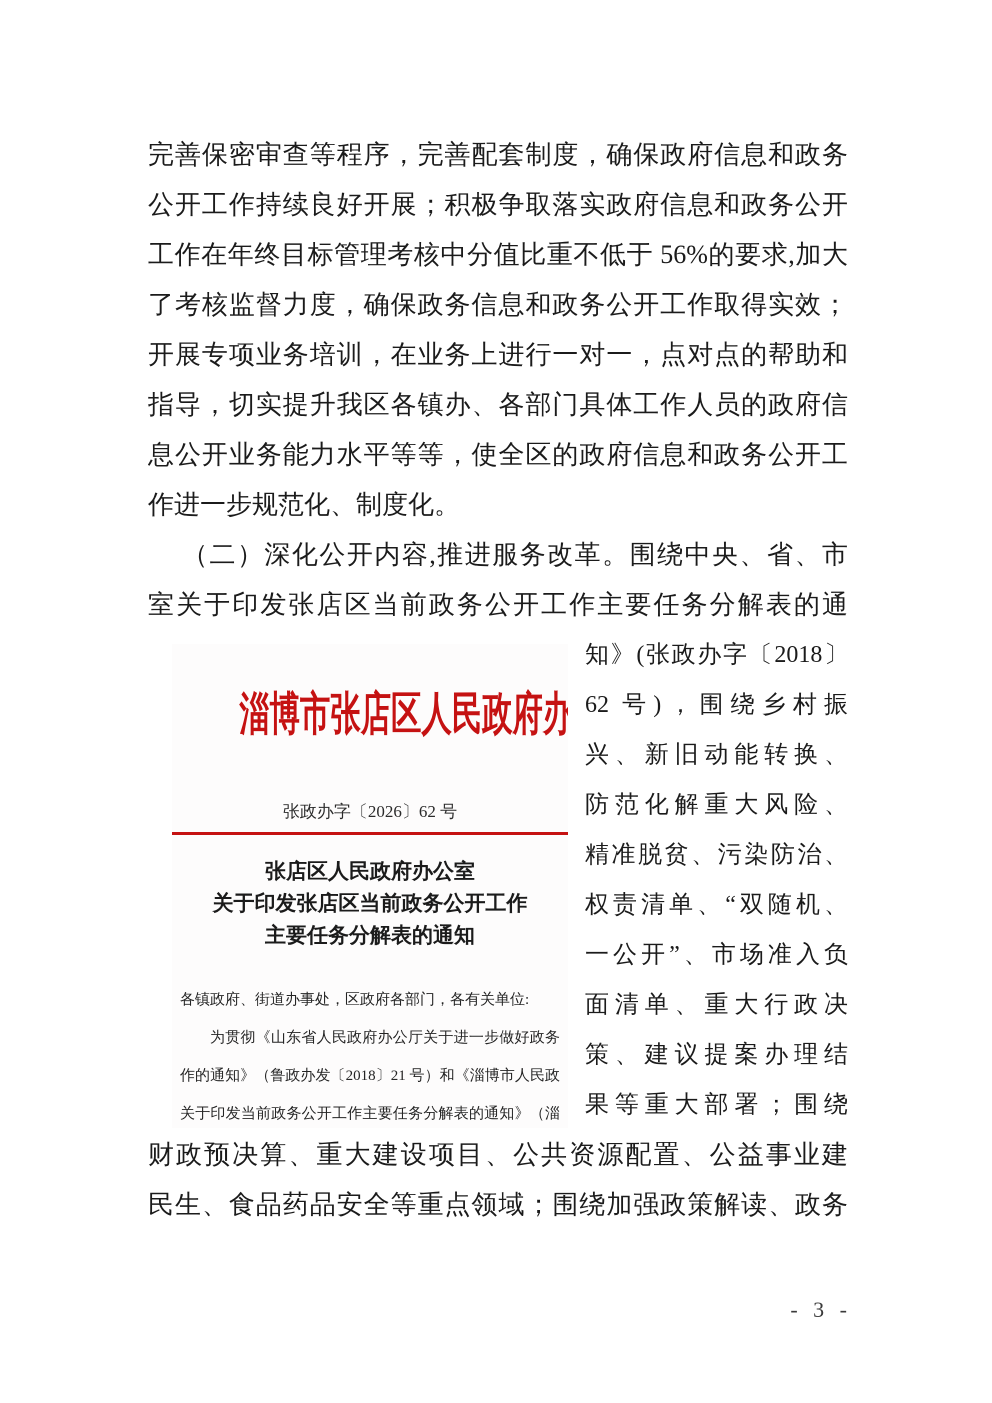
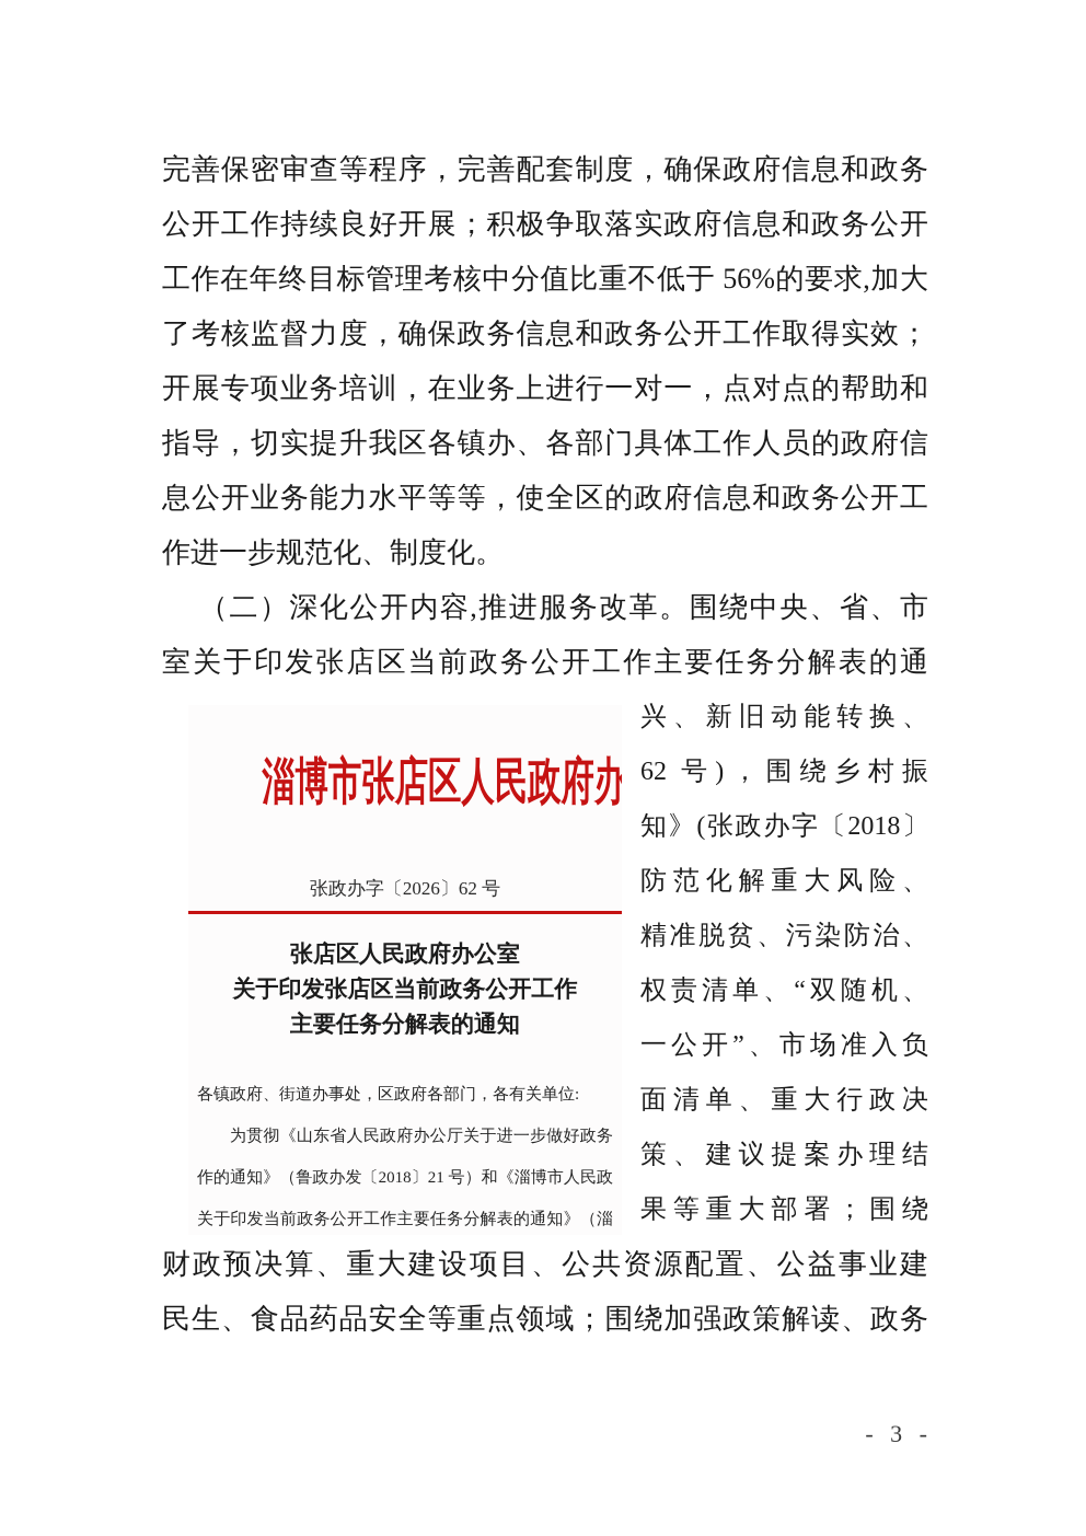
  完善保密审查等程序，完善配套制度，确保政府信息和政务
  公开工作持续良好开展；积极争取落实政府信息和政务公开
  工作在年终目标管理考核中分值比重不低于 56%的要求,加大
  了考核监督力度，确保政务信息和政务公开工作取得实效；
  开展专项业务培训，在业务上进行一对一，点对点的帮助和
  指导，切实提升我区各镇办、各部门具体工作人员的政府信
  息公开业务能力水平等等，使全区的政府信息和政务公开工
  作进一步规范化、制度化。
  （二）深化公开内容,推进服务改革。围绕中央、省、市
  室关于印发张店区当前政务公开工作主要任务分解表的通
  淄博市张店区人民政府办
  张政办字〔2026〕62 号
  张店区人民政府办公室
  关于印发张店区当前政务公开工作
  主要任务分解表的通知
  各镇政府、街道办事处，区政府各部门，各有关单位:
  为贯彻《山东省人民政府办公厅关于进一步做好政务
  作的通知》（鲁政办发〔2018〕21 号）和《淄博市人民政
  关于印发当前政务公开工作主要任务分解表的通知》（淄
- 知》(张政办字〔2018〕
+ 兴、新旧动能转换、
  62 号)，围绕乡村振
- 兴、新旧动能转换、
+ 知》(张政办字〔2018〕
  防范化解重大风险、
  精准脱贫、污染防治、
  权责清单、“双随机、
  一公开”、市场准入负
  面清单、重大行政决
  策、建议提案办理结
  果等重大部署；围绕
  财政预决算、重大建设项目、公共资源配置、公益事业建
  民生、食品药品安全等重点领域；围绕加强政策解读、政务
  - 3 -
